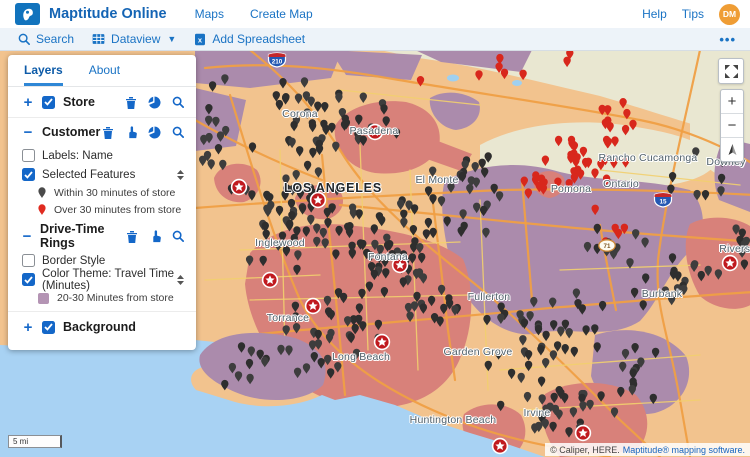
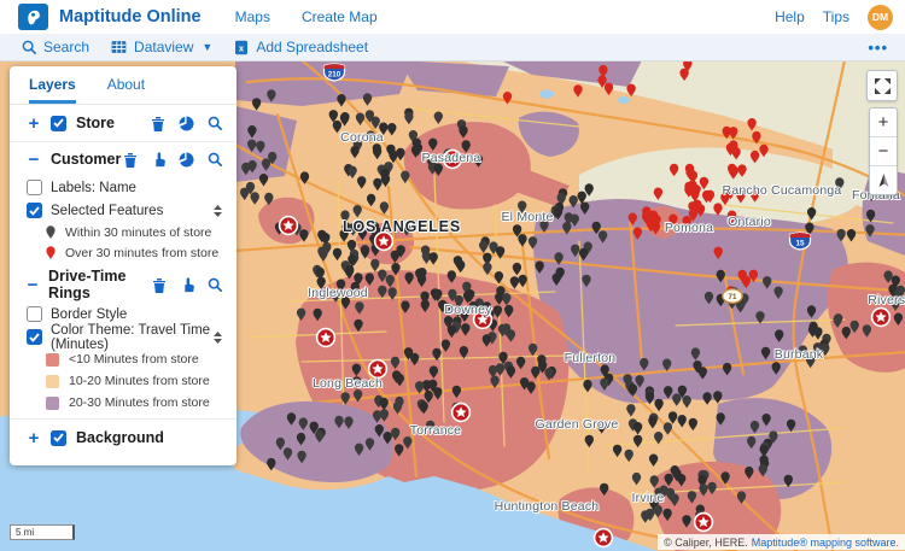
  Maptitude Online
  Maps
  Create Map
  Help
  Tips
  DM
  Search
  Dataview
  ▼
  x
  Add Spreadsheet
  •••
  Corona
  Pasadena
  LOS ANGELES
  El Monte
  Rancho Cucamonga
- Downey
+ Fontana
  Pomona
  Ontario
  Inglewood
- Fontana
+ Downey
- Torrance
+ Long Beach
  Fullerton
  Garden Grove
- Long Beach
+ Torrance
  Burbank
  Huntington Beach
  Irvine
  +
  −
  5 mi
  © Caliper, HERE.
  Maptitude® mapping software.
  Layers
  About
  +
  Store
  −
  Customer
  Labels: Name
  Selected Features
  Within 30 minutes of store
  Over 30 minutes from store
  −
  Drive-Time Rings
  Border Style
  Color Theme: Travel Time (Minutes)
+ <10 Minutes from store
+ 10-20 Minutes from store
  20-30 Minutes from store
  +
  Background
